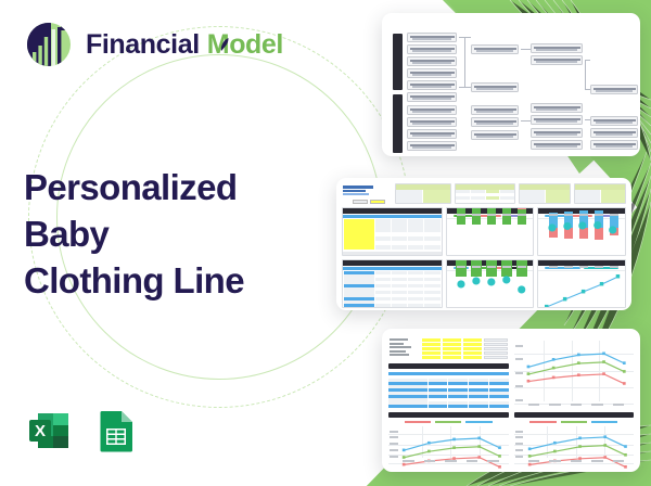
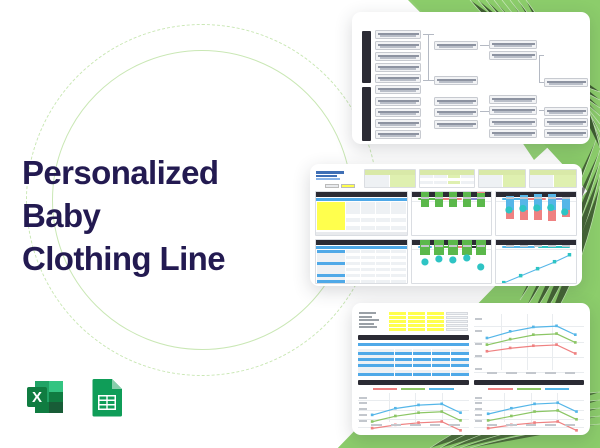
- Financial
- Model
  Personalized
  Baby
  Clothing Line
  X
